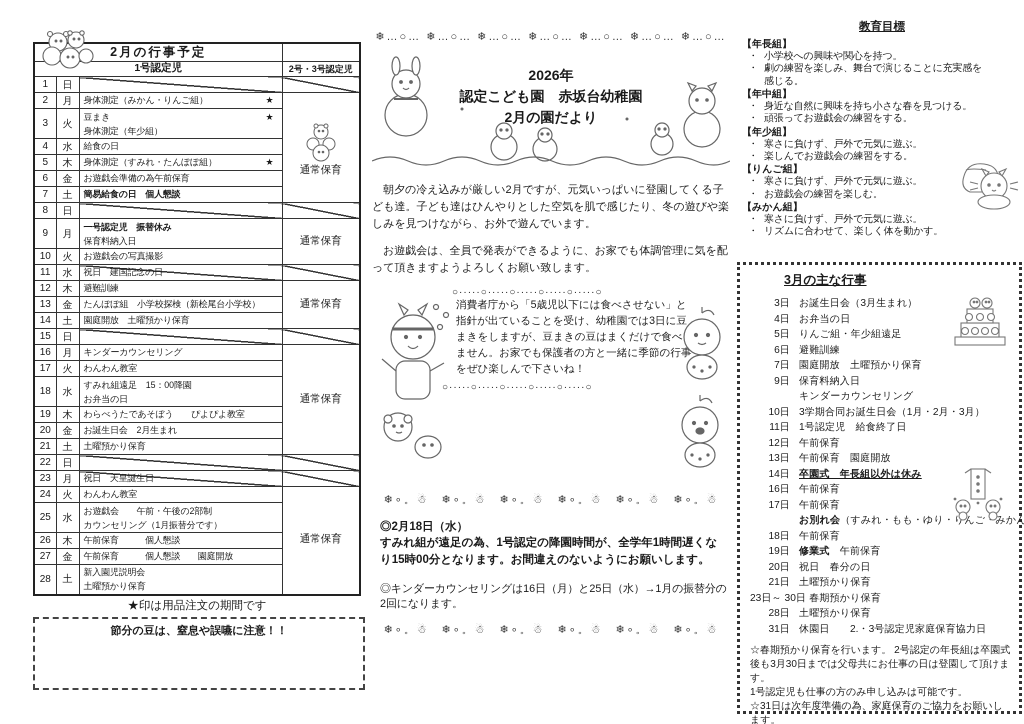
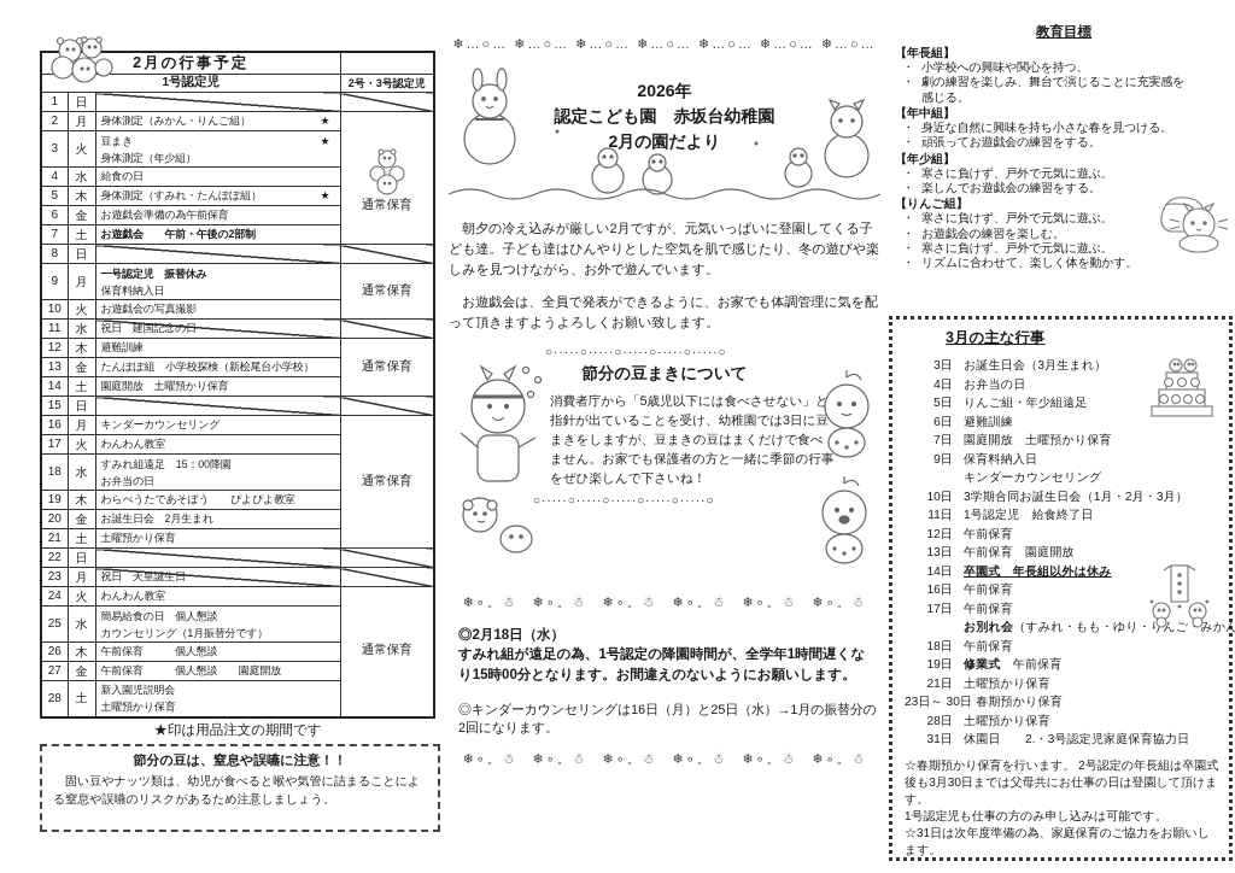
  2月の行事予定
  1号認定児	2号・3号認定児
  1	日
  2	月	身体測定（みかん・りんご組） ★	通常保育
  3	火	豆まき ★ 身体測定（年少組）
  4	水	給食の日
  5	木	身体測定（すみれ・たんぽぽ組） ★
  6	金	お遊戯会準備の為午前保育
- 7	土	簡易給食の日 個人懇談
+ 7	土	お遊戯会 午前・午後の2部制
  8	日
  9	月	一号認定児 振替休み 保育料納入日	通常保育
  10	火	お遊戯会の写真撮影
  11	水	祝日 建国記念の日
  12	木	避難訓練	通常保育
  13	金	たんぽぽ組 小学校探検（新桧尾台小学校）
  14	土	園庭開放 土曜預かり保育
  15	日
  16	月	キンダーカウンセリング	通常保育
  17	火	わんわん教室
  18	水	すみれ組遠足 15：00降園 お弁当の日
  19	木	わらべうたであそぼう ぴよぴよ教室
  20	金	お誕生日会 2月生まれ
  21	土	土曜預かり保育
  22	日
  23	月	祝日 天皇誕生日
  24	火	わんわん教室	通常保育
- 25	水	お遊戯会 午前・午後の2部制 カウンセリング（1月振替分です）
+ 25	水	簡易給食の日 個人懇談 カウンセリング（1月振替分です）
  26	木	午前保育 個人懇談
  27	金	午前保育 個人懇談 園庭開放
  28	土	新入園児説明会 土曜預かり保育
  ★印は用品注文の期間です
  節分の豆は、窒息や誤嚥に注意！！
+ 固い豆やナッツ類は、幼児が食べると喉や気管に詰まることによる窒息や誤嚥のリスクがあるため注意しましょう。
  ❄…○… ❄…○… ❄…○… ❄…○… ❄…○… ❄…○… ❄…○…
  2026年
  認定こども園 赤坂台幼稚園
  2月の園だより
  朝夕の冷え込みが厳しい2月ですが、元気いっぱいに登園してくる子ども達。子ども達はひんやりとした空気を肌で感じたり、冬の遊びや楽しみを見つけながら、お外で遊んでいます。
  お遊戯会は、全員で発表ができるように、お家でも体調管理に気を配って頂きますようよろしくお願い致します。
  ○·····○·····○·····○·····○·····○
+ 節分の豆まきについて
  消費者庁から「5歳児以下には食べさせない」と指針が出ていることを受け、幼稚園では3日に豆まきをしますが、豆まきの豆はまくだけで食べません。お家でも保護者の方と一緒に季節の行事をぜひ楽しんで下さいね！
  ○·····○·····○·····○·····○·····○
  ❄∘。☃ ❄∘。☃ ❄∘。☃ ❄∘。☃ ❄∘。☃ ❄∘。☃
  ◎2月18日（水）
  すみれ組が遠足の為、1号認定の降園時間が、全学年1時間遅くなり15時00分となります。お間違えのないようにお願いします。
  ◎キンダーカウンセリングは16日（月）と25日（水）→1月の振替分の2回になります。
  ❄∘。☃ ❄∘。☃ ❄∘。☃ ❄∘。☃ ❄∘。☃ ❄∘。☃
  教育目標
  【年長組】
  ・
  小学校への興味や関心を持つ。
  ・
  劇の練習を楽しみ、舞台で演じることに充実感を感じる。
  【年中組】
  ・
  身近な自然に興味を持ち小さな春を見つける。
  ・
  頑張ってお遊戯会の練習をする。
  【年少組】
  ・
  寒さに負けず、戸外で元気に遊ぶ。
  ・
  楽しんでお遊戯会の練習をする。
  【りんご組】
  ・
  寒さに負けず、戸外で元気に遊ぶ。
  ・
  お遊戯会の練習を楽しむ。
- 【みかん組】
  ・
  寒さに負けず、戸外で元気に遊ぶ。
  ・
  リズムに合わせて、楽しく体を動かす。
  3月の主な行事
  3日
  お誕生日会（3月生まれ）
  4日
  お弁当の日
  5日
  りんご組・年少組遠足
  6日
  避難訓練
  7日
  園庭開放 土曜預かり保育
  9日
  保育料納入日
  キンダーカウンセリング
  10日
  3学期合同お誕生日会（1月・2月・3月）
  11日
  1号認定児 給食終了日
  12日
  午前保育
  13日
  午前保育 園庭開放
  14日
  卒園式 年長組以外は休み
  16日
  午前保育
  17日
  午前保育
  お別れ会（すみれ・もも・ゆり・りんご・みかん
  18日
  午前保育
  19日
  修業式 午前保育
- 20日
- 祝日 春分の日
  21日
  土曜預かり保育
  23日～ 30
  春期預かり保育
  28日
  土曜預かり保育
  31日
  休園日 2.・3号認定児家庭保育協力日
  ☆春期預かり保育を行います。 2号認定の年長組は卒園式後も3月30日までは父母共にお仕事の日は登園して頂けます。
  1号認定児も仕事の方のみ申し込みは可能です。
  ☆31日は次年度準備の為、家庭保育のご協力をお願いします。
